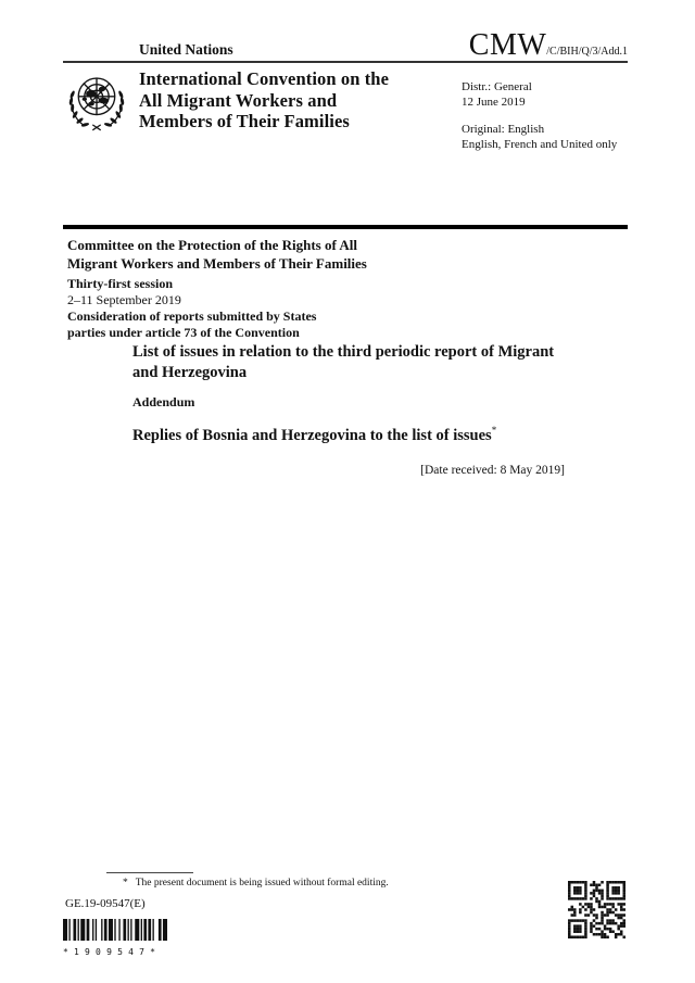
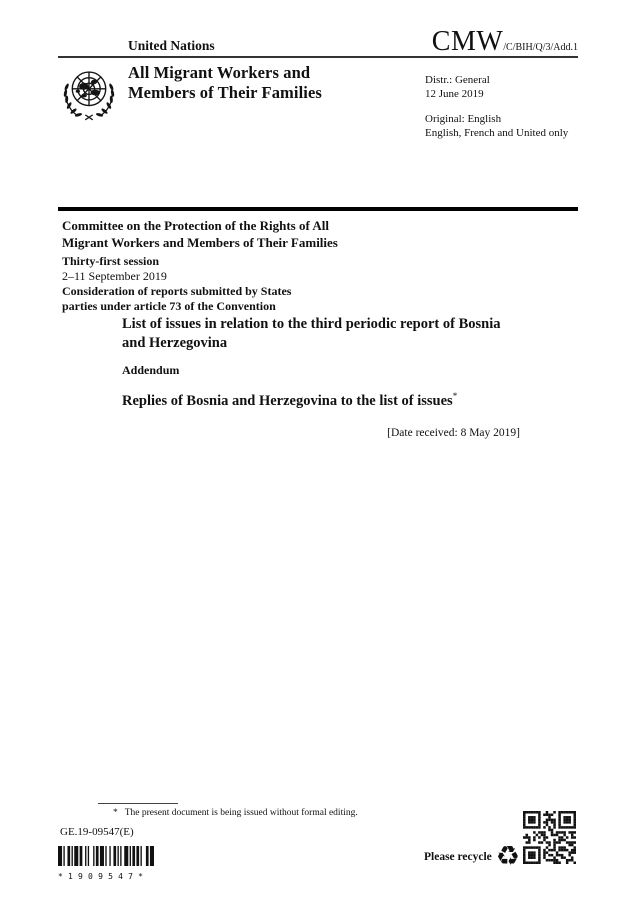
  United Nations
  CMW/C/BIH/Q/3/Add.1
- International Convention on the
  All Migrant Workers and
  Members of Their Families
  Distr.: General
  12 June 2019
  Original: English
  English, French and United only
  Committee on the Protection of the Rights of All
  Migrant Workers and Members of Their Families
  Thirty-first session
  2–11 September 2019
  Consideration of reports submitted by States
  parties under article 73 of the Convention
- List of issues in relation to the third periodic report of Migrant
+ List of issues in relation to the third periodic report of Bosnia
  and Herzegovina
  Addendum
  Replies of Bosnia and Herzegovina to the list of issues*
  [Date received: 8 May 2019]
  * The present document is being issued without formal editing.
  GE.19-09547(E)
  *1909547*
+ Please recycle
+ ♻
